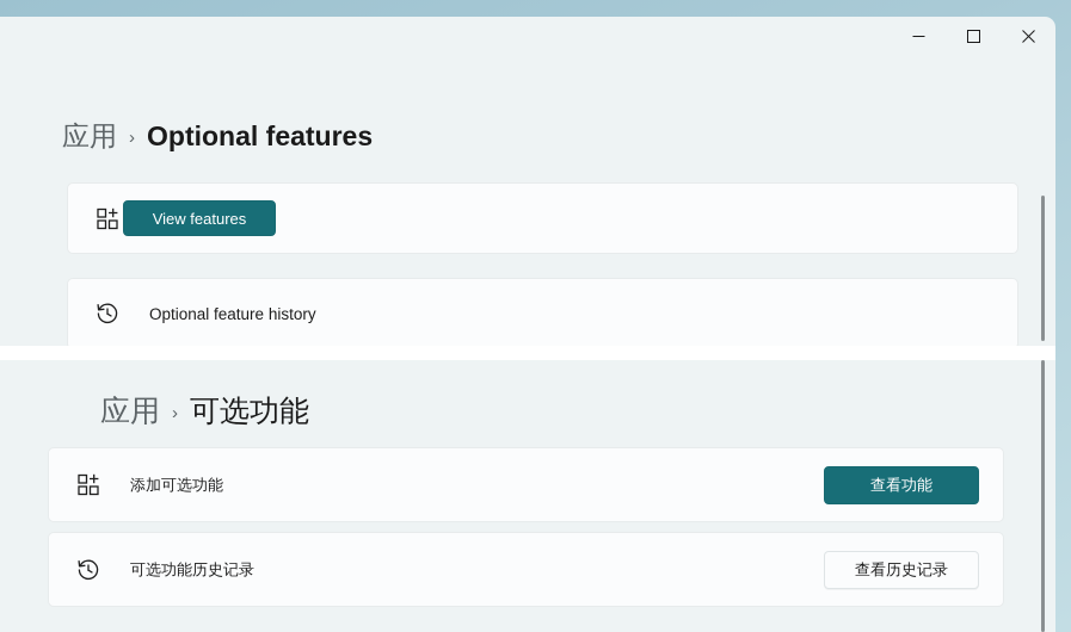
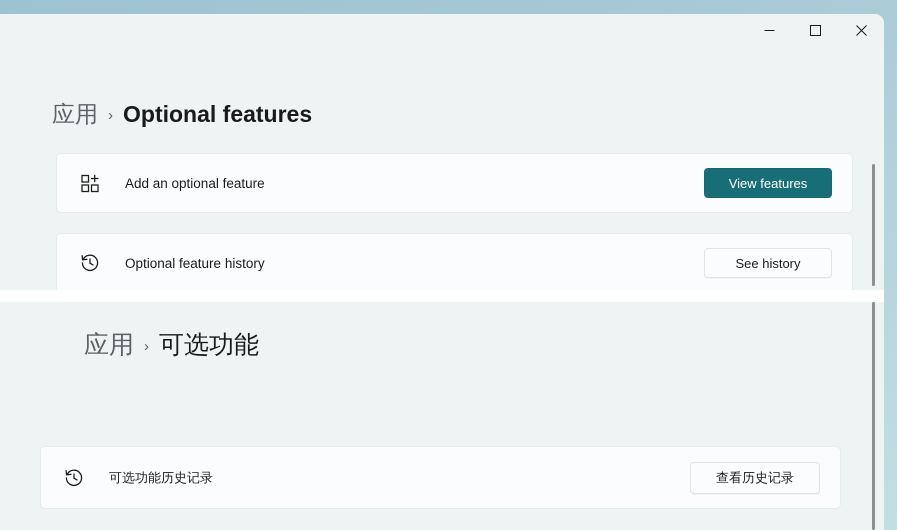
  应用
  ›
  Optional features
+ Add an optional feature
  View features
  Optional feature history
+ See history
  应用
  ›
  可选功能
- 添加可选功能
- 查看功能
  可选功能历史记录
  查看历史记录
